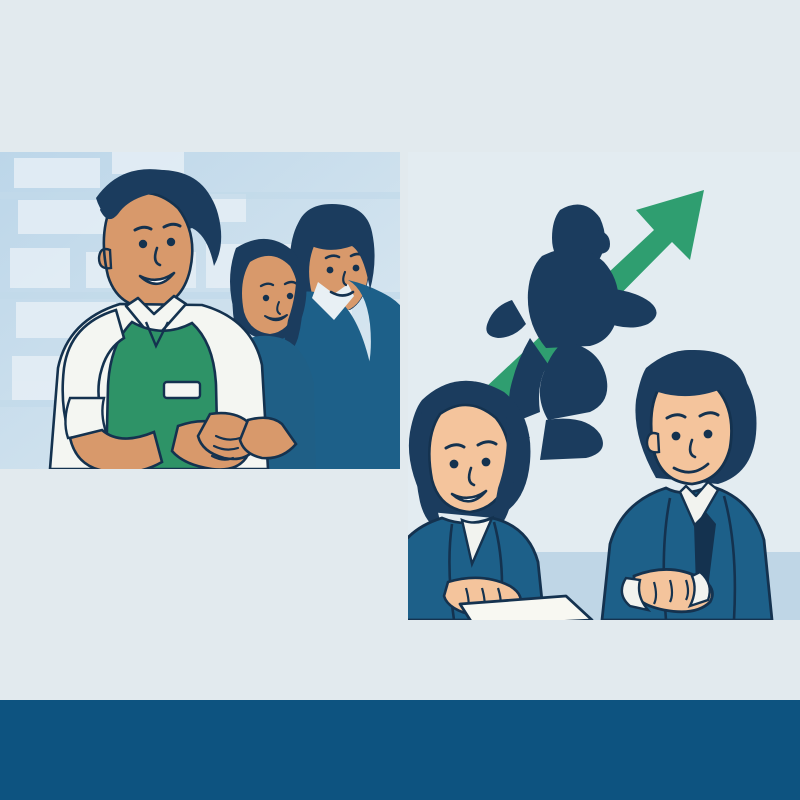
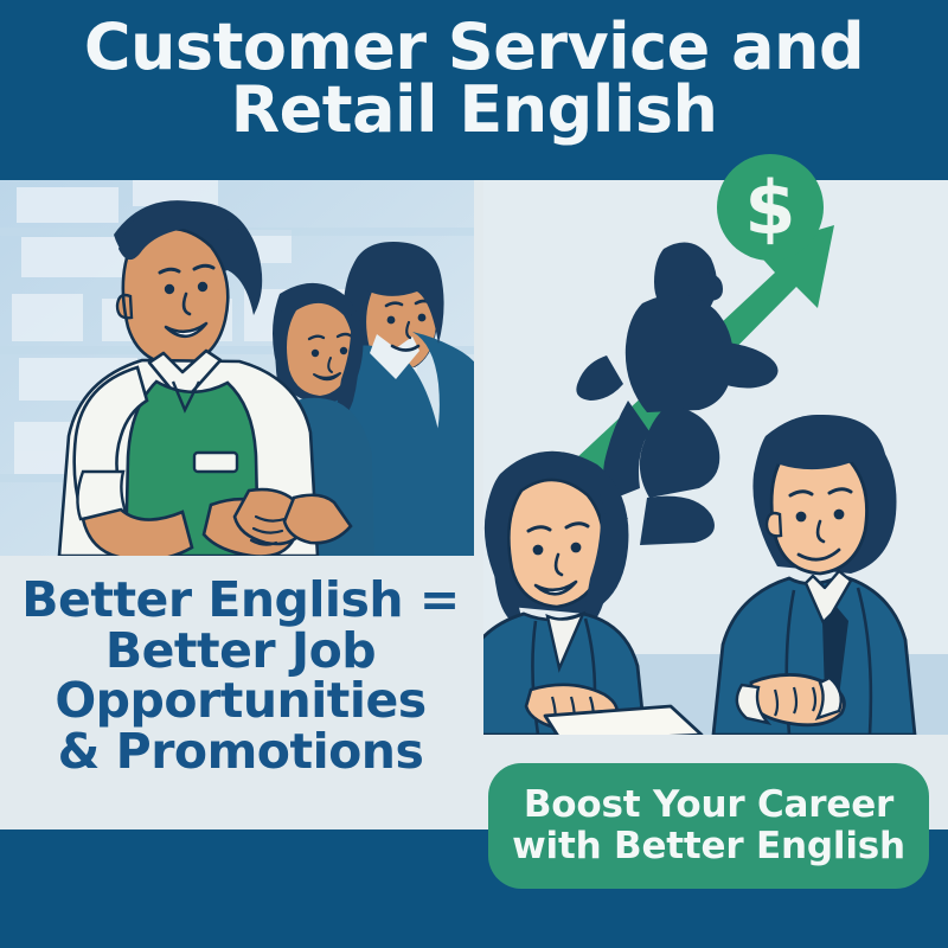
+ Customer Service and
+ Retail English
+ $
+ Better English =
+ Better Job
+ Opportunities
+ & Promotions
+ Boost Your Career
+ with Better English
